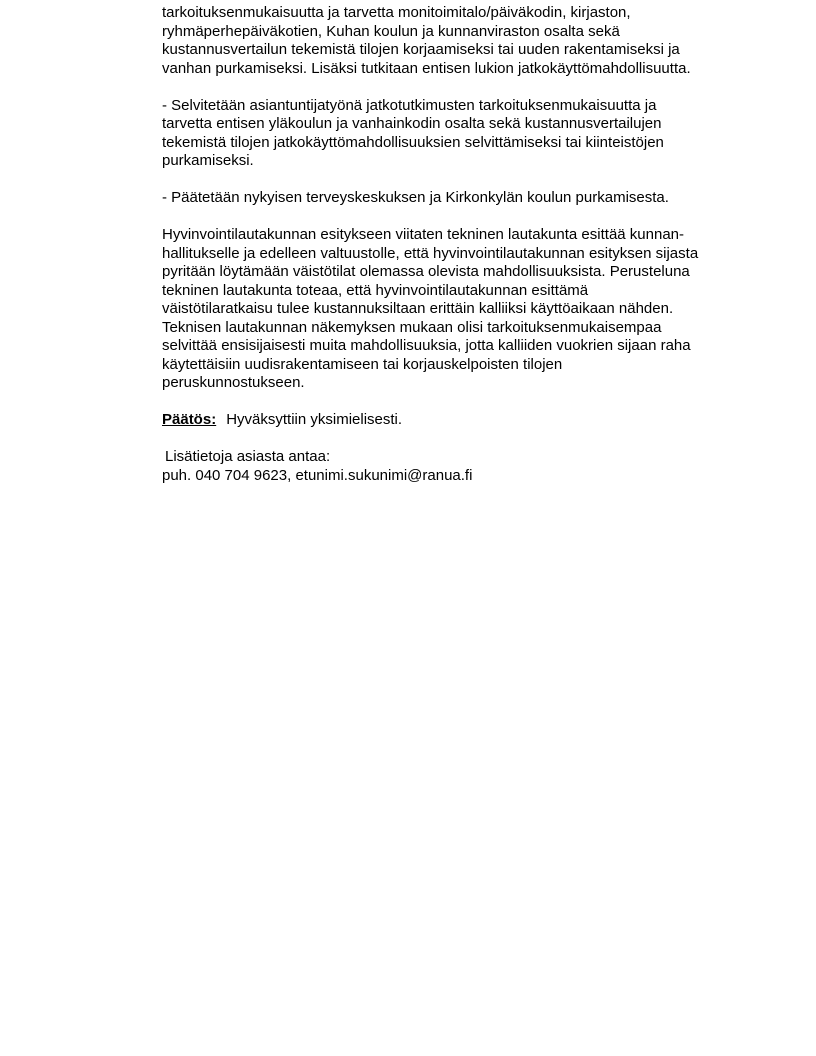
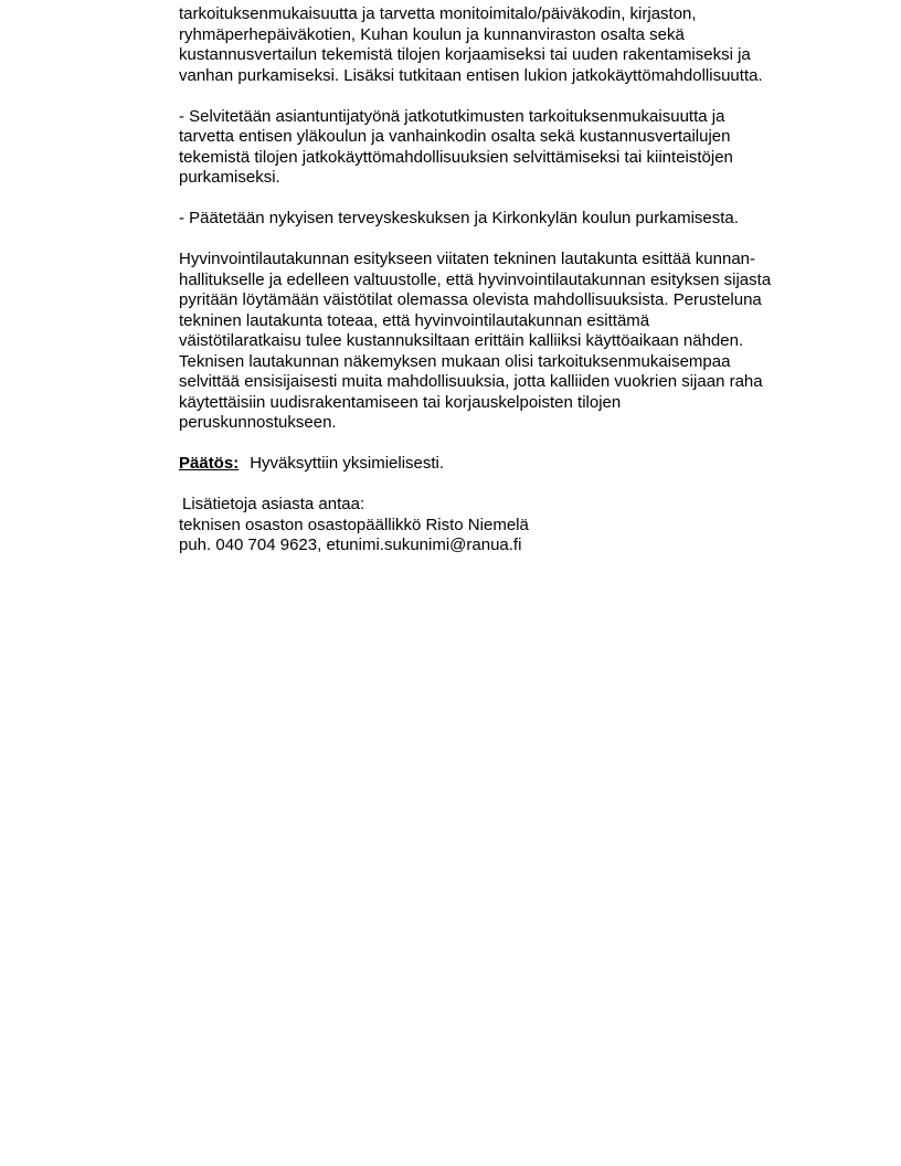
  tarkoituksenmukaisuutta ja tarvetta monitoimitalo/päiväkodin, kirjaston,
  ryhmäperhepäiväkotien, Kuhan koulun ja kunnanviraston osalta sekä
  kustannusvertailun tekemistä tilojen korjaamiseksi tai uuden rakentamiseksi ja
  vanhan purkamiseksi. Lisäksi tutkitaan entisen lukion jatkokäyttömahdollisuutta.
  - Selvitetään asiantuntijatyönä jatkotutkimusten tarkoituksenmukaisuutta ja
  tarvetta entisen yläkoulun ja vanhainkodin osalta sekä kustannusvertailujen
  tekemistä tilojen jatkokäyttömahdollisuuksien selvittämiseksi tai kiinteistöjen
  purkamiseksi.
  - Päätetään nykyisen terveyskeskuksen ja Kirkonkylän koulun purkamisesta.
  Hyvinvointilautakunnan esitykseen viitaten tekninen lautakunta esittää kunnan-
  hallitukselle ja edelleen valtuustolle, että hyvinvointilautakunnan esityksen sijasta
  pyritään löytämään väistötilat olemassa olevista mahdollisuuksista. Perusteluna
  tekninen lautakunta toteaa, että hyvinvointilautakunnan esittämä
  väistötilaratkaisu tulee kustannuksiltaan erittäin kalliiksi käyttöaikaan nähden.
  Teknisen lautakunnan näkemyksen mukaan olisi tarkoituksenmukaisempaa
  selvittää ensisijaisesti muita mahdollisuuksia, jotta kalliiden vuokrien sijaan raha
  käytettäisiin uudisrakentamiseen tai korjauskelpoisten tilojen
  peruskunnostukseen.
  Päätös: Hyväksyttiin yksimielisesti.
  Lisätietoja asiasta antaa:
+ teknisen osaston osastopäällikkö Risto Niemelä
  puh. 040 704 9623, etunimi.sukunimi@ranua.fi
